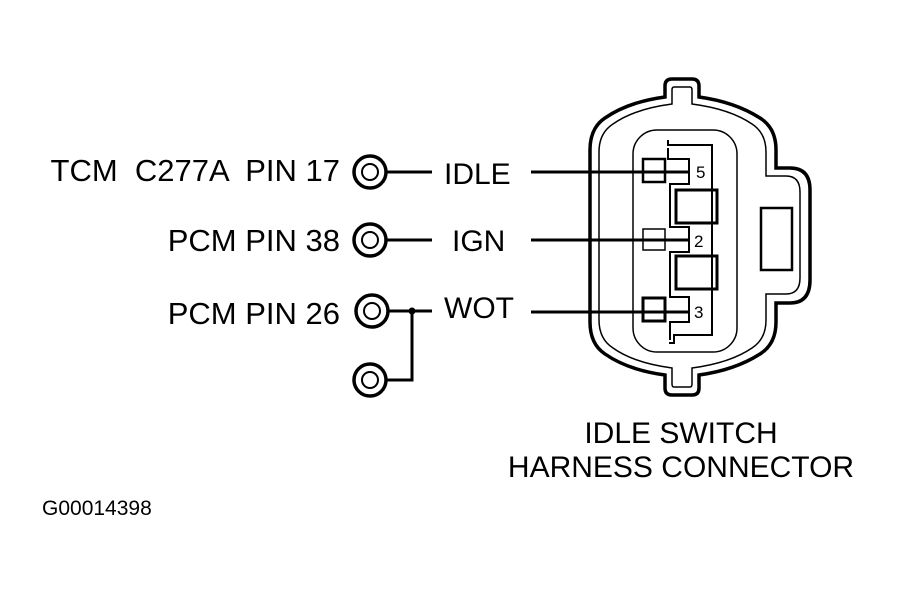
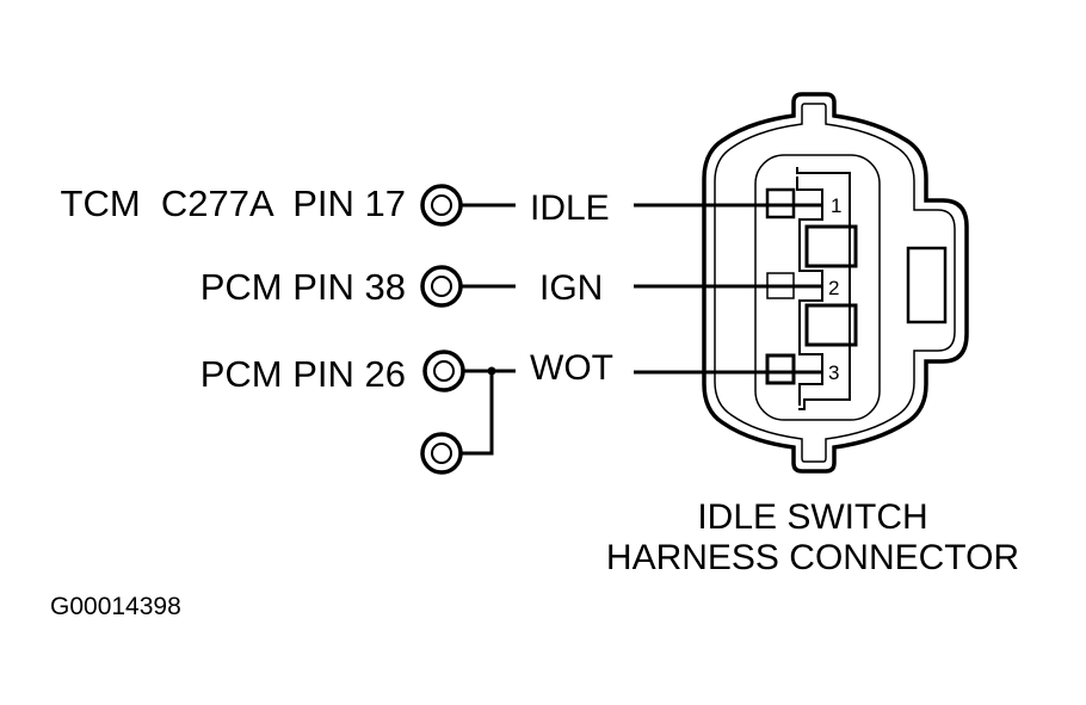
  TCM C277A PIN 17
  PCM PIN 38
  PCM PIN 26
  IDLE
  IGN
  WOT
- 5
+ 1
  2
  3
  IDLE SWITCH
  HARNESS CONNECTOR
  G00014398
